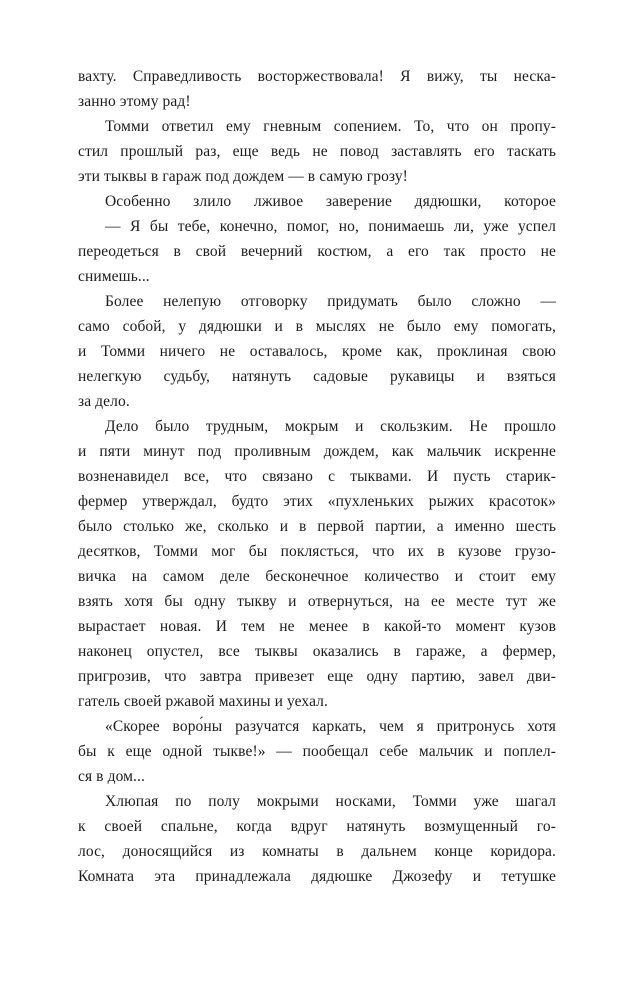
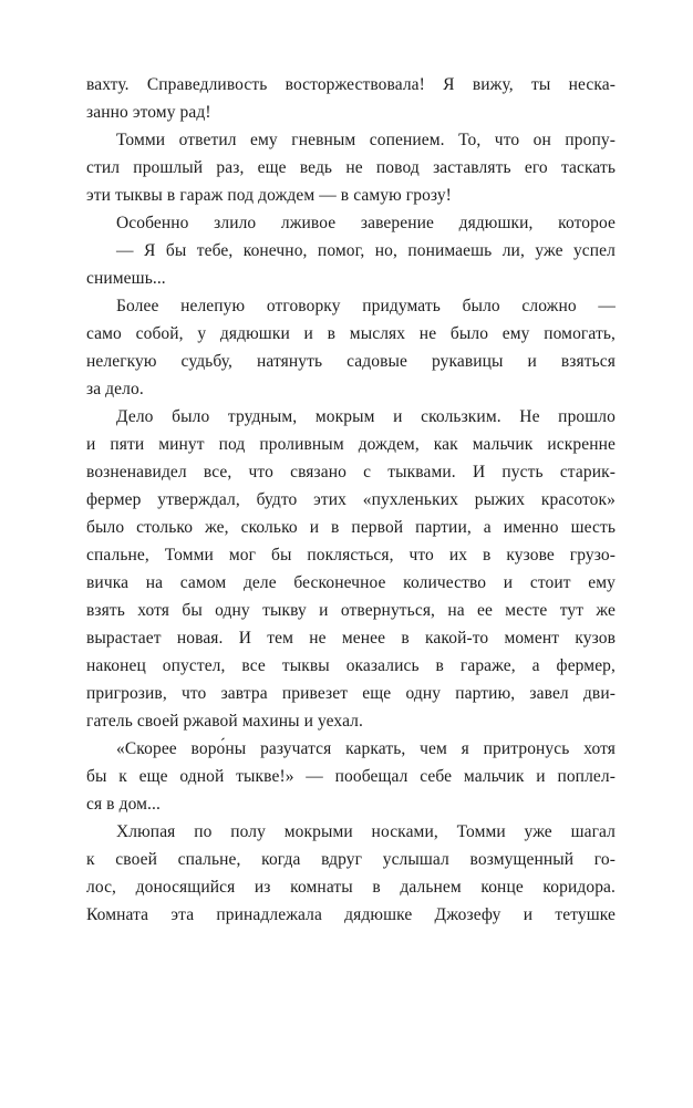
  вахту. Справедливость восторжествовала! Я вижу, ты неска-
  занно этому рад!
  Томми ответил ему гневным сопением. То, что он пропу-
  стил прошлый раз, еще ведь не повод заставлять его таскать
  эти тыквы в гараж под дождем — в самую грозу!
  Особенно злило лживое заверение дядюшки, которое
  — Я бы тебе, конечно, помог, но, понимаешь ли, уже успел
- переодеться в свой вечерний костюм, а его так просто не
  снимешь...
  Более нелепую отговорку придумать было сложно —
  само собой, у дядюшки и в мыслях не было ему помогать,
- и Томми ничего не оставалось, кроме как, проклиная свою
  нелегкую судьбу, натянуть садовые рукавицы и взяться
  за дело.
  Дело было трудным, мокрым и скользким. Не прошло
  и пяти минут под проливным дождем, как мальчик искренне
  возненавидел все, что связано с тыквами. И пусть старик-
  фермер утверждал, будто этих «пухленьких рыжих красоток»
  было столько же, сколько и в первой партии, а именно шесть
- десятков, Томми мог бы поклясться, что их в кузове грузо-
+ спальне, Томми мог бы поклясться, что их в кузове грузо-
  вичка на самом деле бесконечное количество и стоит ему
  взять хотя бы одну тыкву и отвернуться, на ее месте тут же
  вырастает новая. И тем не менее в какой-то момент кузов
  наконец опустел, все тыквы оказались в гараже, а фермер,
  пригрозив, что завтра привезет еще одну партию, завел дви-
  гатель своей ржавой махины и уехал.
  «Скорее воро́ны разучатся каркать, чем я притронусь хотя
  бы к еще одной тыкве!» — пообещал себе мальчик и поплел-
  ся в дом...
  Хлюпая по полу мокрыми носками, Томми уже шагал
- к своей спальне, когда вдруг натянуть возмущенный го-
+ к своей спальне, когда вдруг услышал возмущенный го-
  лос, доносящийся из комнаты в дальнем конце коридора.
  Комната эта принадлежала дядюшке Джозефу и тетушке
